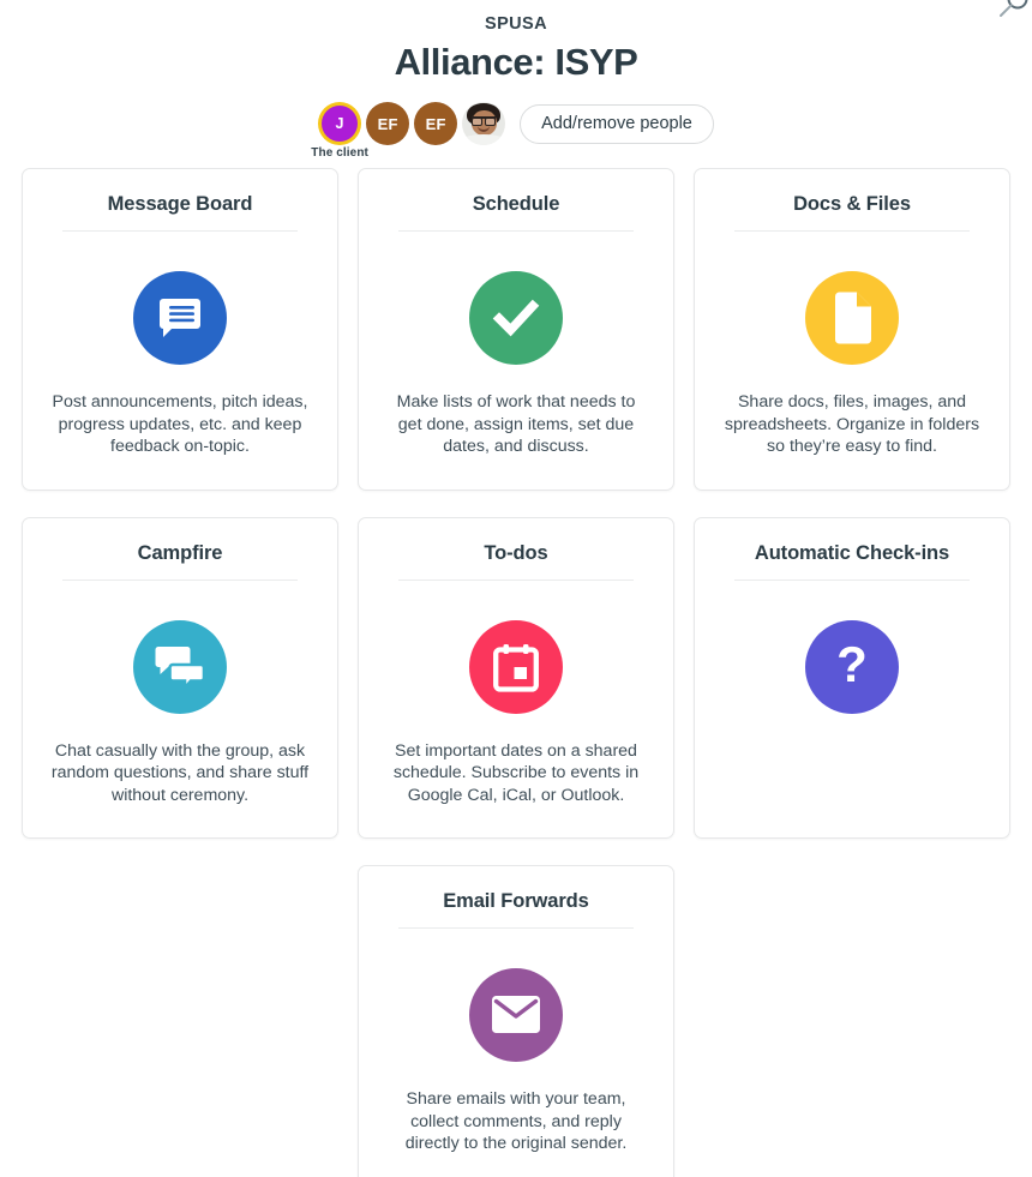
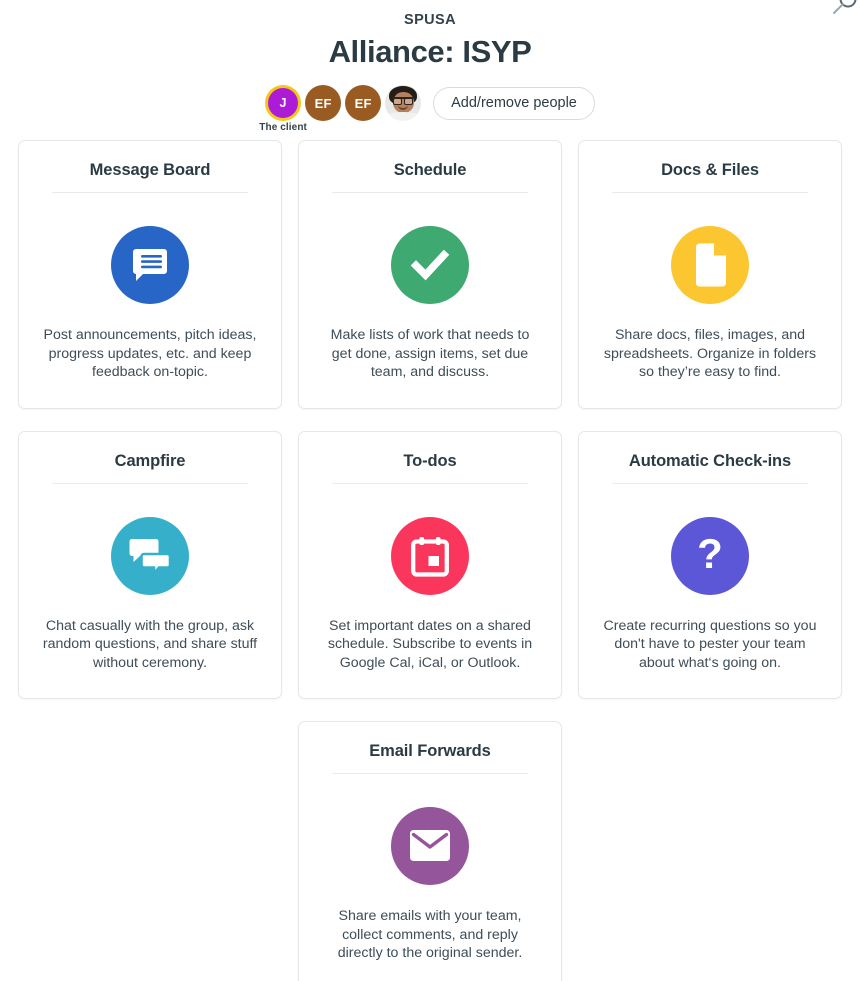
  SPUSA
  Alliance: ISYP
  J
  The client
  EF
  EF
  Add/remove people
  Message Board
  Post announcements, pitch ideas, progress updates, etc. and keep feedback on-topic.
  Schedule
- Make lists of work that needs to get done, assign items, set due dates, and discuss.
+ Make lists of work that needs to get done, assign items, set due team, and discuss.
  Docs & Files
  Share docs, files, images, and spreadsheets. Organize in folders so they’re easy to find.
  Campfire
  Chat casually with the group, ask random questions, and share stuff without ceremony.
  To-dos
  Set important dates on a shared schedule. Subscribe to events in Google Cal, iCal, or Outlook.
  Automatic Check-ins
  ?
+ Create recurring questions so you don't have to pester your team about what‘s going on.
  Email Forwards
  Share emails with your team, collect comments, and reply directly to the original sender.
